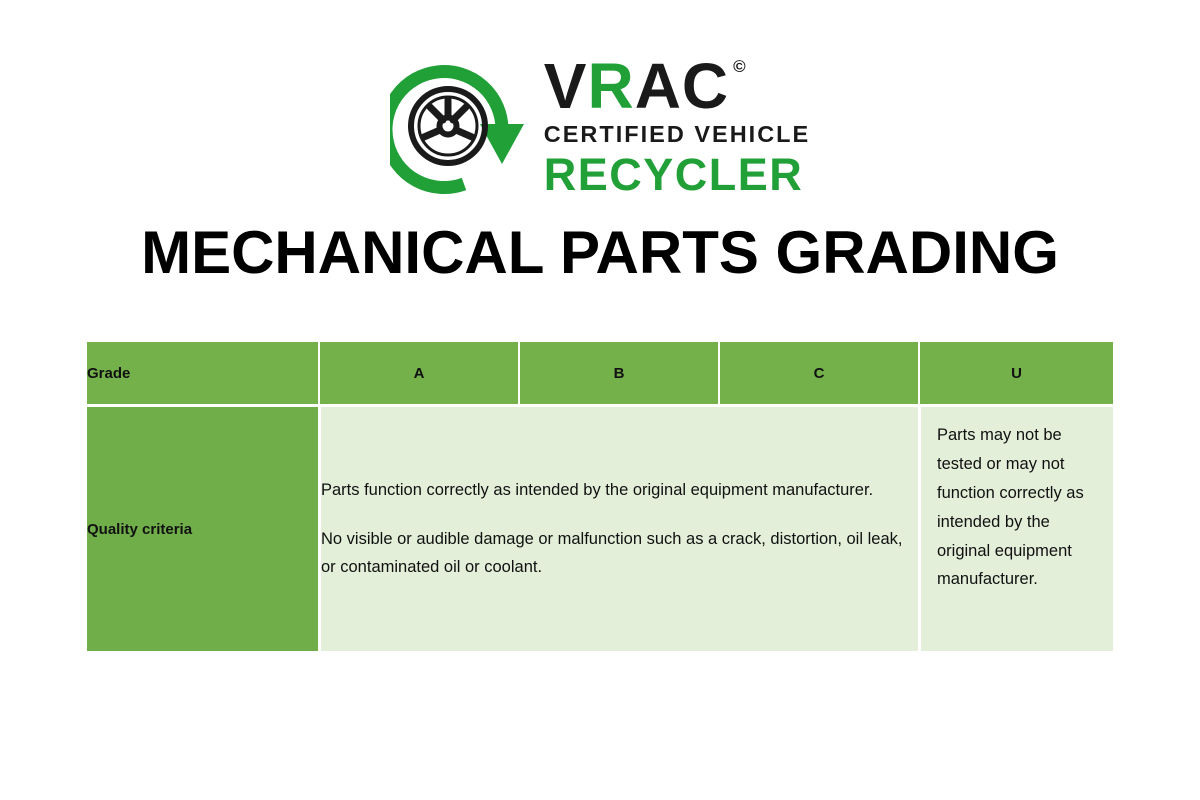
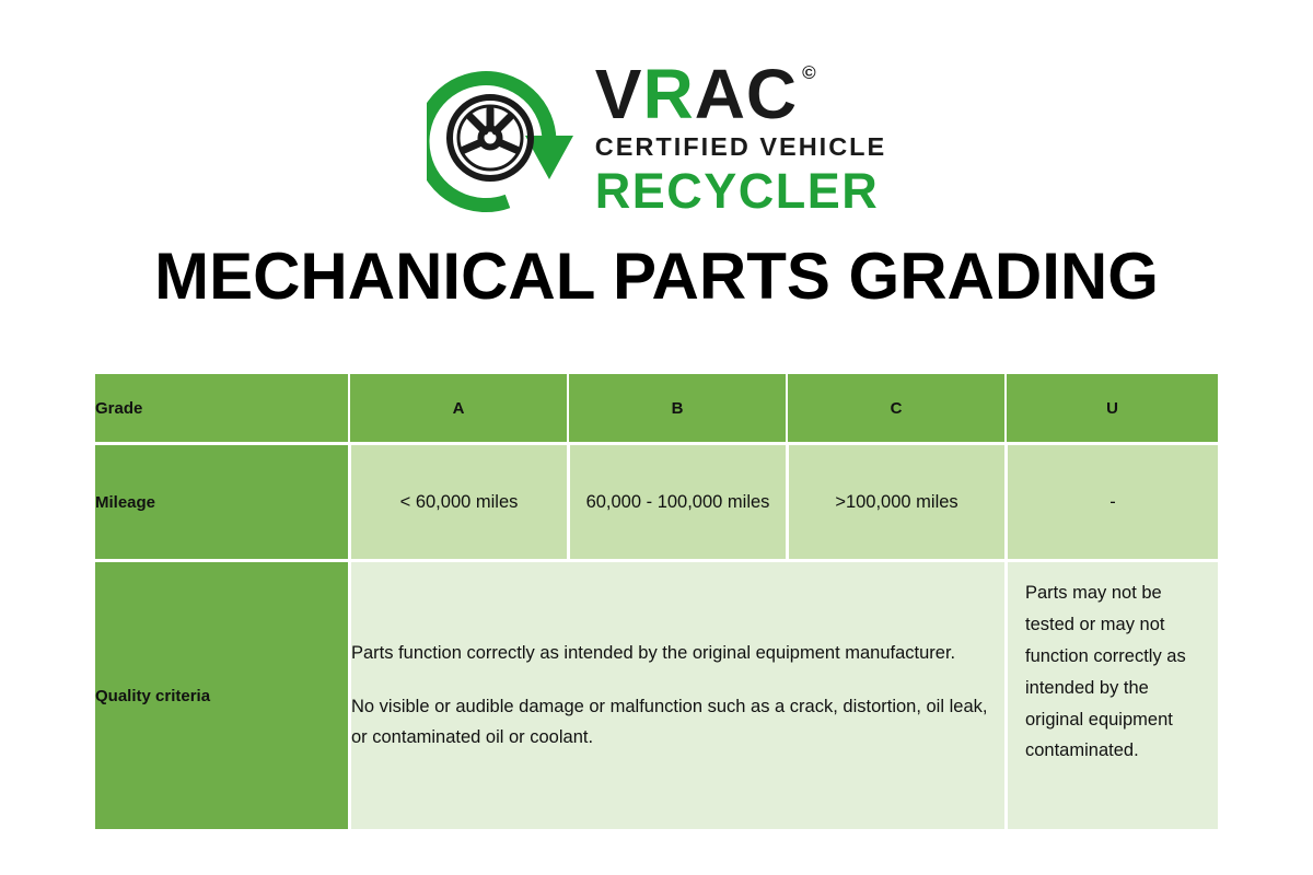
  V
  R
  AC
  ©
  CERTIFIED VEHICLE
  RECYCLER
  MECHANICAL PARTS GRADING
  Grade	A	B	C	U
+ Mileage	< 60,000 miles	60,000 - 100,000 miles	>100,000 miles	-
- Quality criteria	Parts function correctly as intended by the original equipment manufacturer. No visible or audible damage or malfunction such as a crack, distortion, oil leak, or contaminated oil or coolant.	Parts may not be tested or may not function correctly as intended by the original equipment manufacturer.
+ Quality criteria	Parts function correctly as intended by the original equipment manufacturer. No visible or audible damage or malfunction such as a crack, distortion, oil leak, or contaminated oil or coolant.	Parts may not be tested or may not function correctly as intended by the original equipment contaminated.
